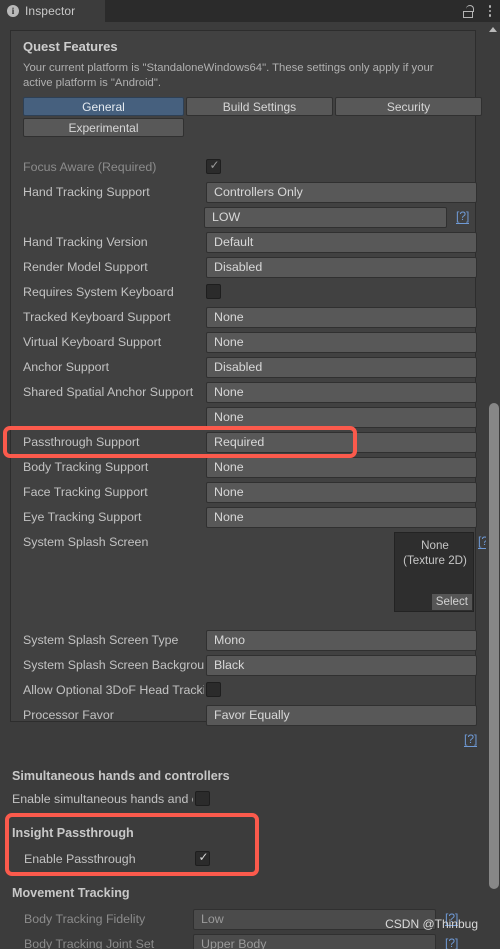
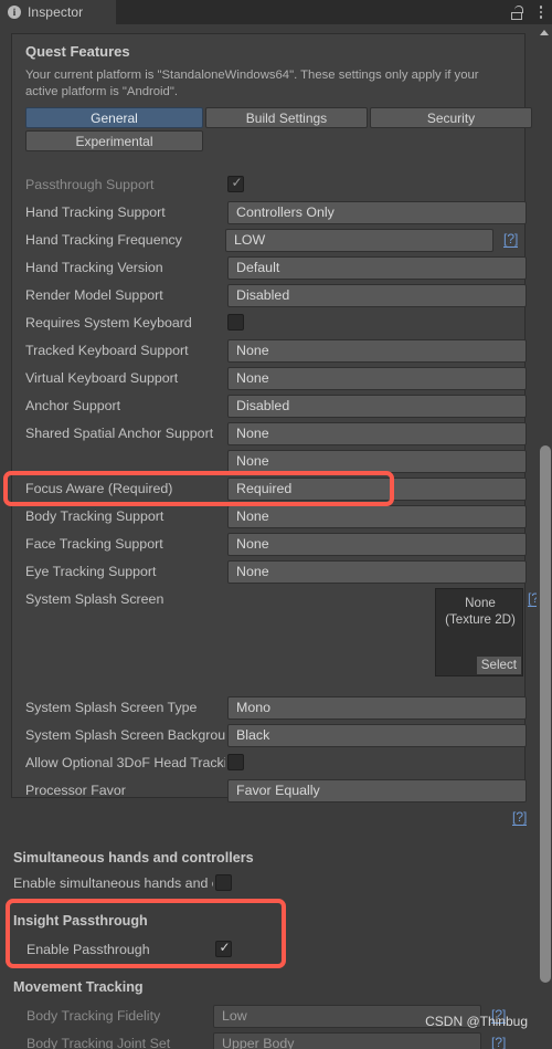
  i
  Inspector
  Quest Features
  Your current platform is "StandaloneWindows64". These settings only apply if your active platform is "Android".
  General
  Build Settings
  Security
  Experimental
- Focus Aware (Required)
+ Passthrough Support
  ✓
  Hand Tracking Support
  Controllers Only
+ Hand Tracking Frequency
  LOW
  [?]
  Hand Tracking Version
  Default
  Render Model Support
  Disabled
  Requires System Keyboard
  Tracked Keyboard Support
  None
  Virtual Keyboard Support
  None
  Anchor Support
  Disabled
  Shared Spatial Anchor Support
  None
  None
- Passthrough Support
+ Focus Aware (Required)
  Required
  Body Tracking Support
  None
  Face Tracking Support
  None
  Eye Tracking Support
  None
  System Splash Screen
  None
  (Texture 2D)
  Select
  System Splash Screen Type
  Mono
  System Splash Screen Backgrou
  Black
  Allow Optional 3DoF Head Track
  Processor Favor
  Favor Equally
  [?]
  Simultaneous hands and controllers
  Enable simultaneous hands and
  Insight Passthrough
  Enable Passthrough
  ✓
  Movement Tracking
  Body Tracking Fidelity
  Low
  [?]
  Body Tracking Joint Set
  Upper Body
  [?]
  CSDN @Thinbug
